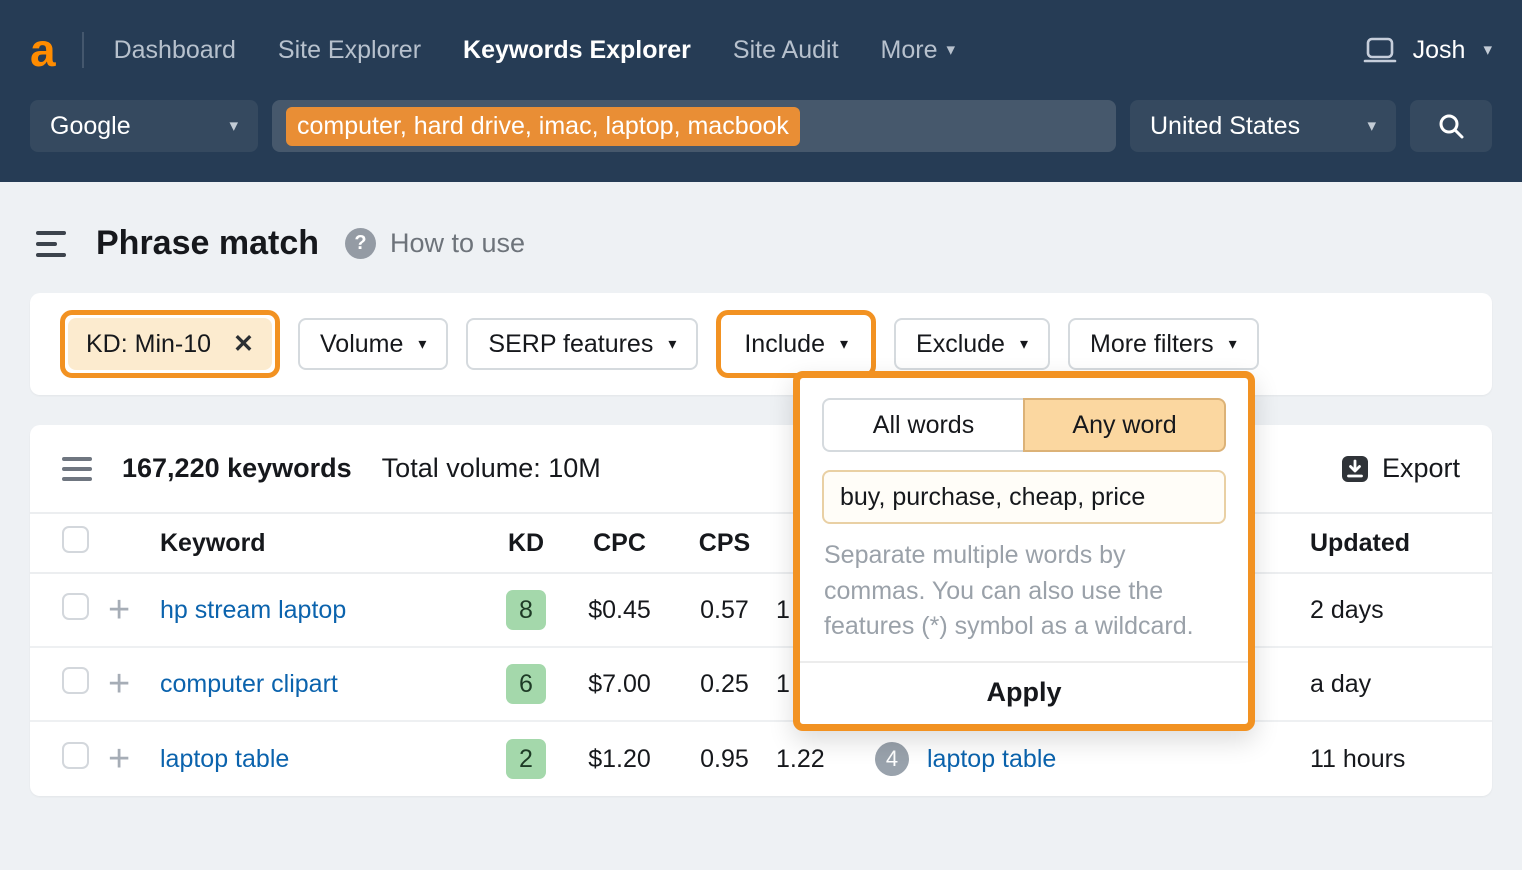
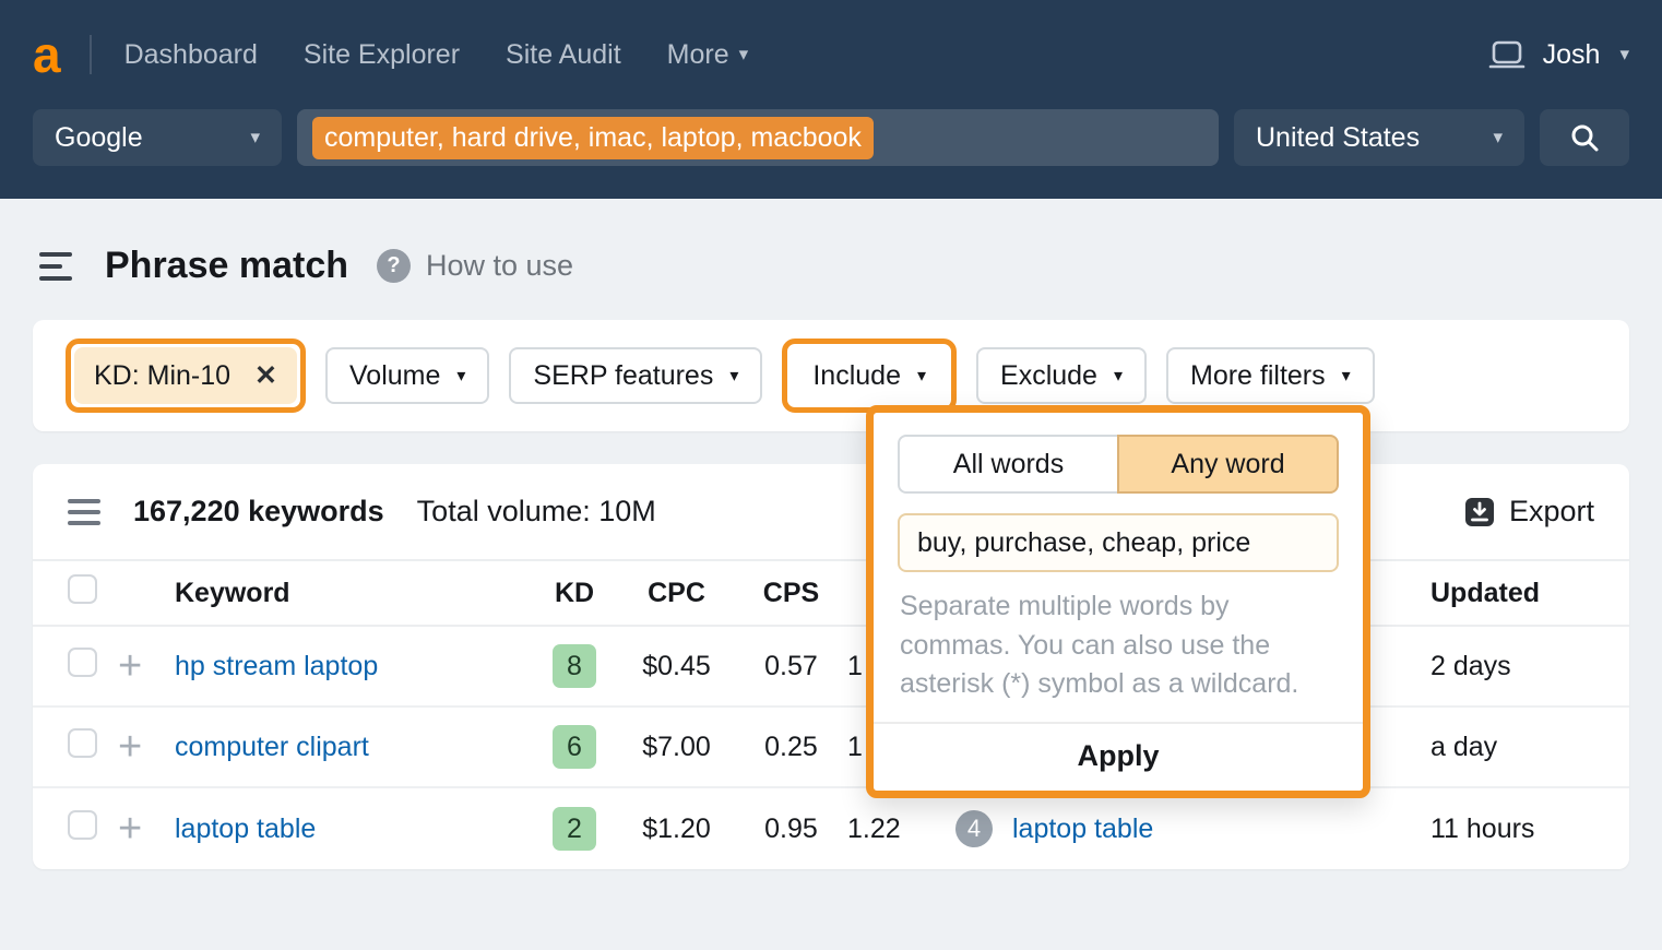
  a
  Dashboard
  Site Explorer
- Keywords Explorer
  Site Audit
  More
  ▾
  Josh
  ▾
  Google
  ▾
  computer, hard drive, imac, laptop, macbook
  United States
  ▾
  Phrase match
  ?
  How to use
  KD: Min-10
  ✕
  Volume
  ▾
  SERP features
  ▾
  Include
  ▾
  Exclude
  ▾
  More filters
  ▾
  All words
  Any word
  buy, purchase, cheap, price
- Separate multiple words by commas. You can also use the features (*) symbol as a wildcard.
+ Separate multiple words by commas. You can also use the asterisk (*) symbol as a wildcard.
  Apply
  167,220 keywords
  Total volume: 10M
  Export
  Keyword
  KD
  CPC
  CPS
  Updated
  +
  hp stream laptop
  8
  $0.45
  0.57
  1
  2 days
  +
  computer clipart
  6
  $7.00
  0.25
  1
  a day
  +
  laptop table
  2
  $1.20
  0.95
  1.22
  4
  laptop table
  11 hours
